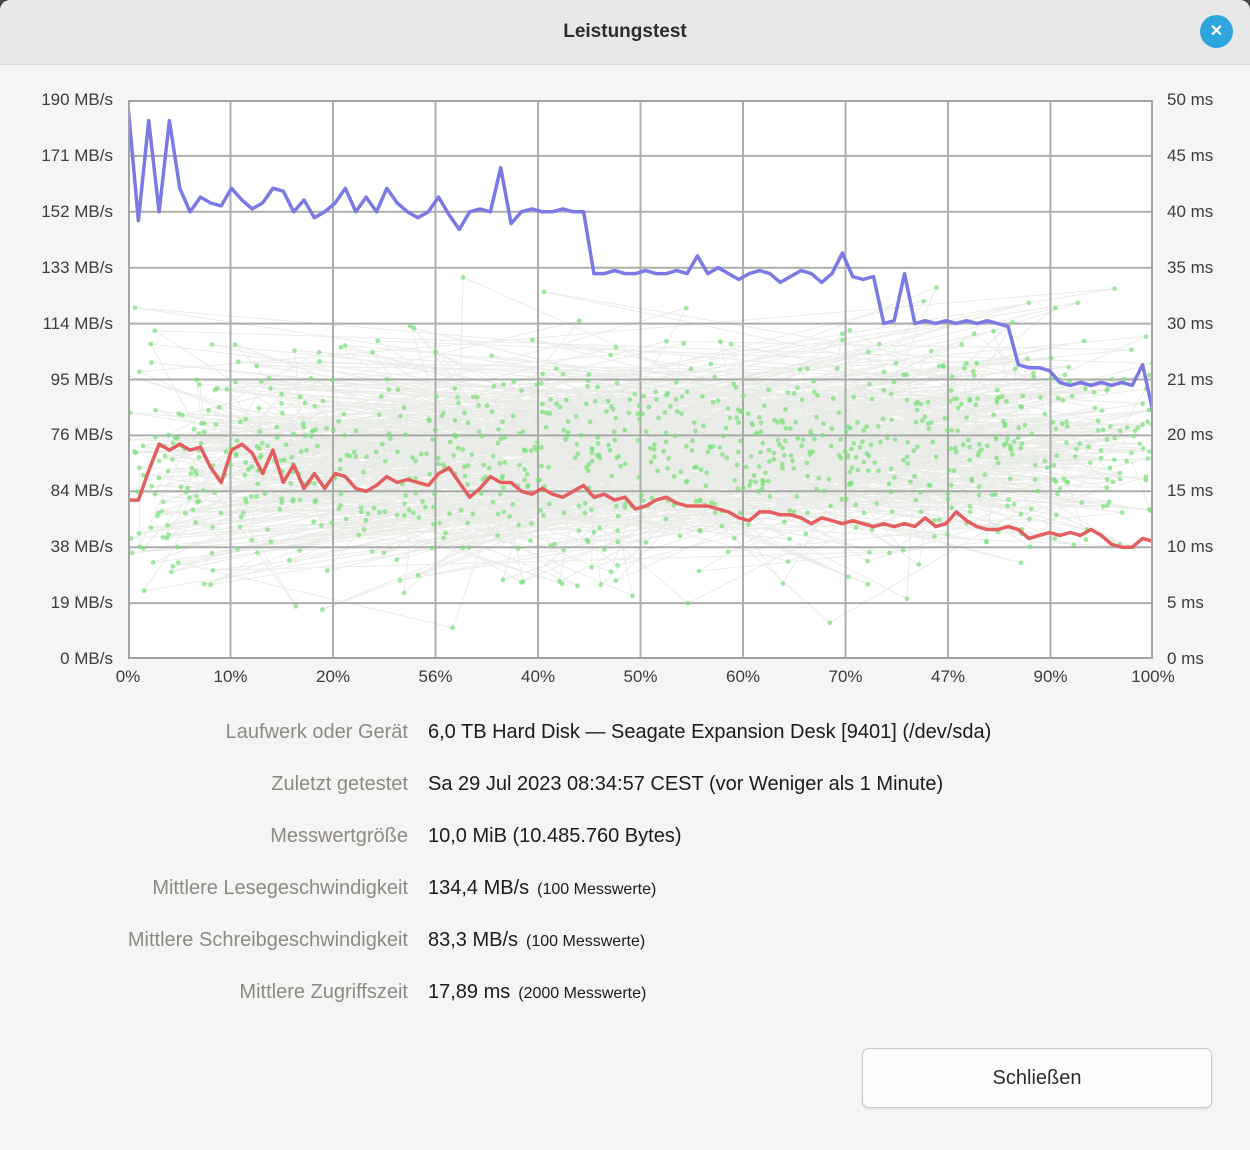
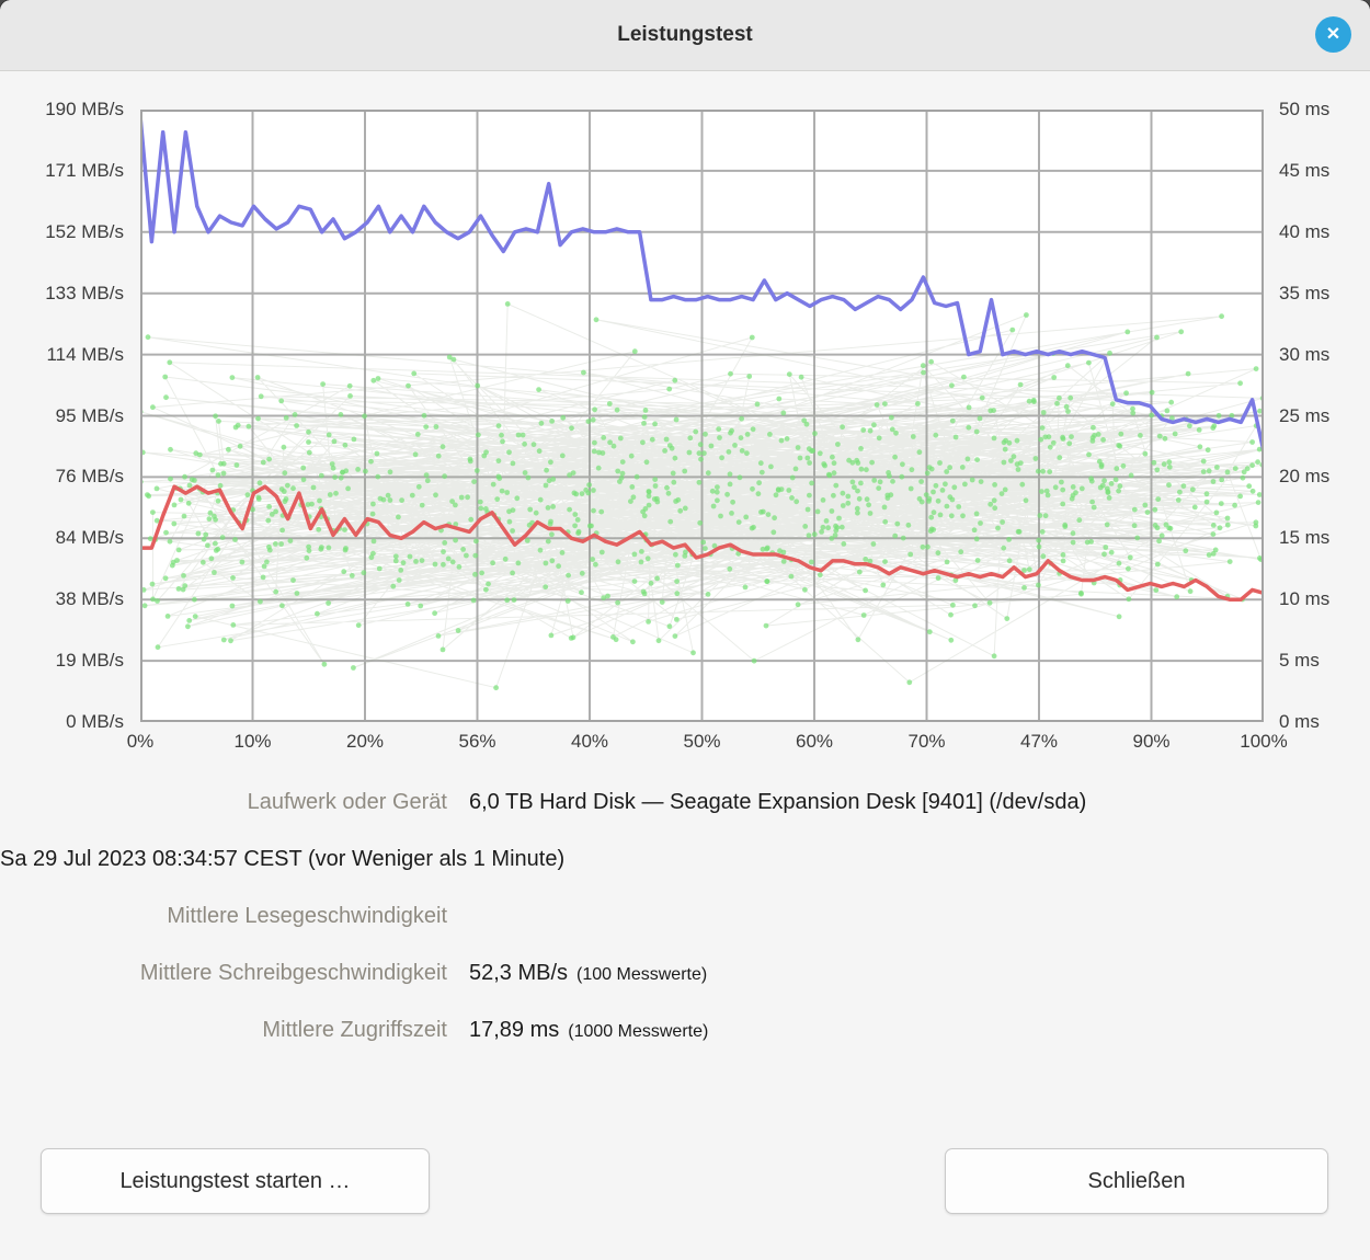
  Leistungstest
  ✕
  190 MB/s
  171 MB/s
  152 MB/s
  133 MB/s
  114 MB/s
  95 MB/s
  76 MB/s
  84 MB/s
  38 MB/s
  19 MB/s
  0 MB/s
  50 ms
  45 ms
  40 ms
  35 ms
  30 ms
- 21 ms
+ 25 ms
  20 ms
  15 ms
  10 ms
  5 ms
  0 ms
  0%
  10%
  20%
  56%
  40%
  50%
  60%
  70%
  47%
  90%
  100%
  Laufwerk oder Gerät
  6,0 TB Hard Disk — Seagate Expansion Desk [9401] (/dev/sda)
- Zuletzt getestet
  Sa 29 Jul 2023 08:34:57 CEST (vor Weniger als 1 Minute)
- Messwertgröße
- 10,0 MiB (10.485.760 Bytes)
  Mittlere Lesegeschwindigkeit
- 134,4 MB/s (100 Messwerte)
  Mittlere Schreibgeschwindigkeit
- 83,3 MB/s (100 Messwerte)
+ 52,3 MB/s (100 Messwerte)
  Mittlere Zugriffszeit
- 17,89 ms (2000 Messwerte)
+ 17,89 ms (1000 Messwerte)
+ Leistungstest starten …
  Schließen
